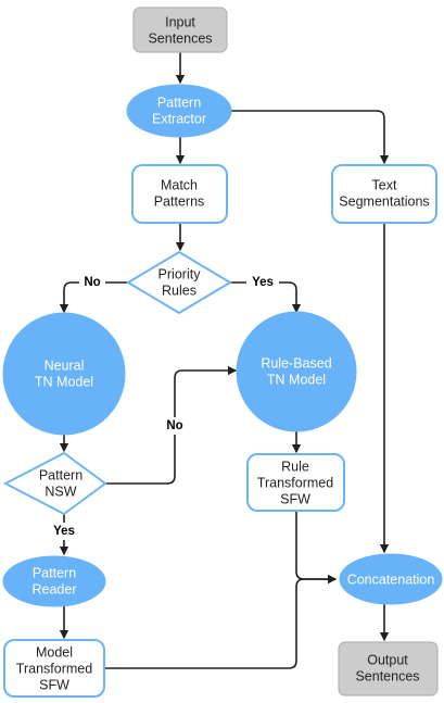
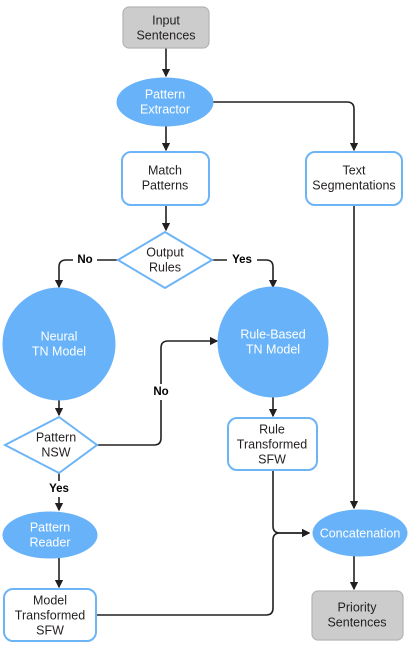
  Input
  Sentences
  Pattern
  Extractor
  Match
  Patterns
  Text
  Segmentations
- Priority
+ Output
  Rules
  Neural
  TN Model
  Rule-Based
  TN Model
  Pattern
  NSW
  Rule
  Transformed
  SFW
  Pattern
  Reader
  Model
  Transformed
  SFW
  Concatenation
- Output
+ Priority
  Sentences
  No
  Yes
  No
  Yes
